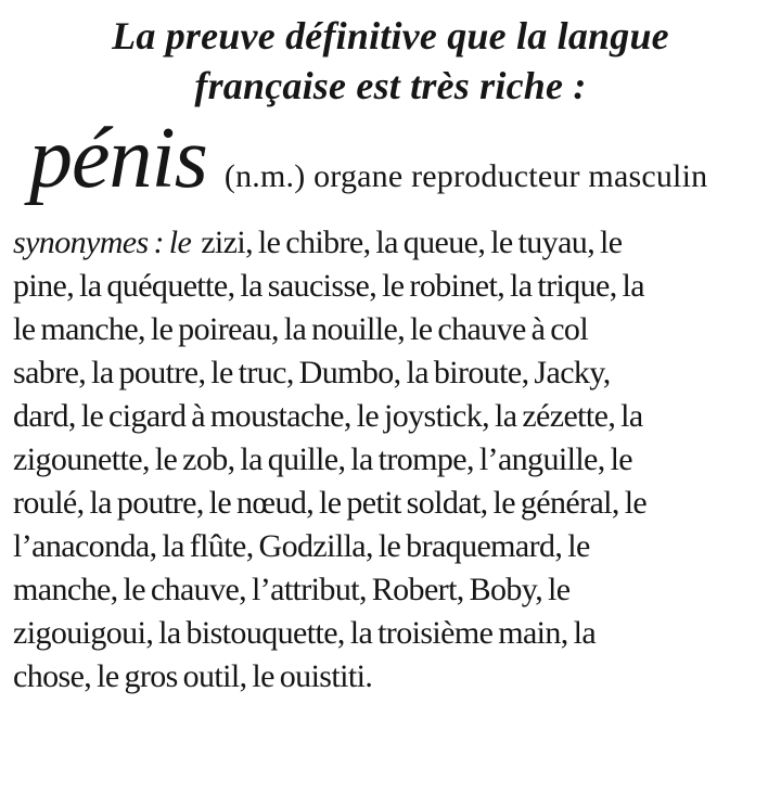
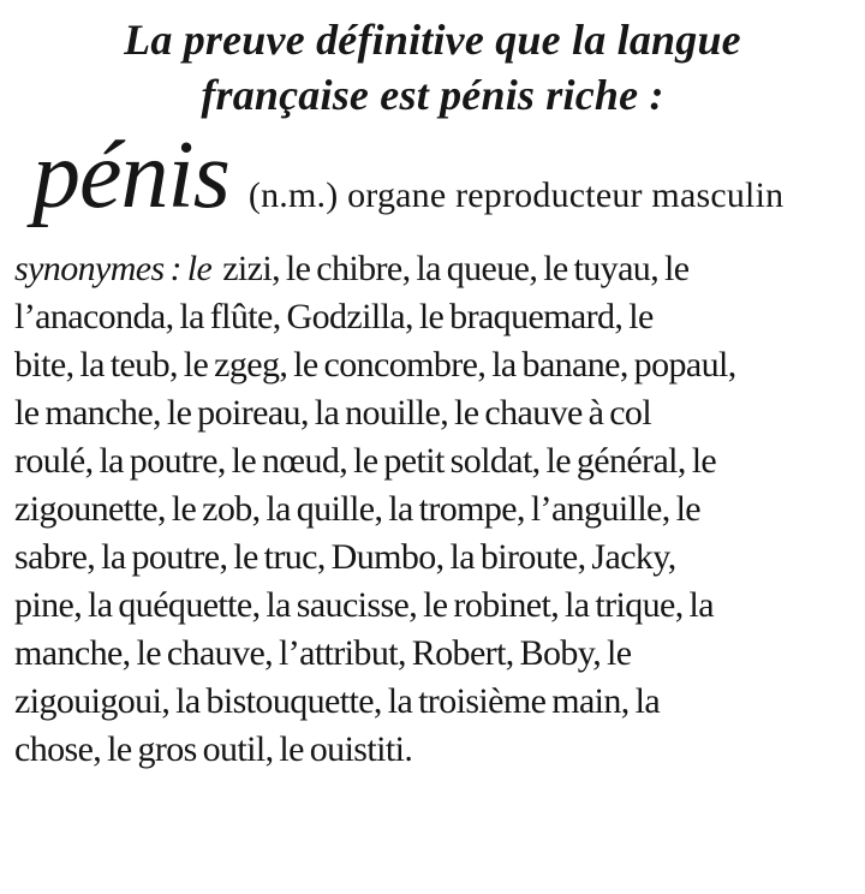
  La preuve définitive que la langue
- française est très riche :
+ française est pénis riche :
  pénis (n.m.) organe reproducteur masculin
  synonymes : le zizi, le chibre, la queue, le tuyau, le
- pine, la quéquette, la saucisse, le robinet, la trique, la
+ l’anaconda, la flûte, Godzilla, le braquemard, le
+ bite, la teub, le zgeg, le concombre, la banane, popaul,
  le manche, le poireau, la nouille, le chauve à col
- sabre, la poutre, le truc, Dumbo, la biroute, Jacky,
+ roulé, la poutre, le nœud, le petit soldat, le général, le
- dard, le cigard à moustache, le joystick, la zézette, la
  zigounette, le zob, la quille, la trompe, l’anguille, le
- roulé, la poutre, le nœud, le petit soldat, le général, le
+ sabre, la poutre, le truc, Dumbo, la biroute, Jacky,
- l’anaconda, la flûte, Godzilla, le braquemard, le
+ pine, la quéquette, la saucisse, le robinet, la trique, la
  manche, le chauve, l’attribut, Robert, Boby, le
  zigouigoui, la bistouquette, la troisième main, la
  chose, le gros outil, le ouistiti.
